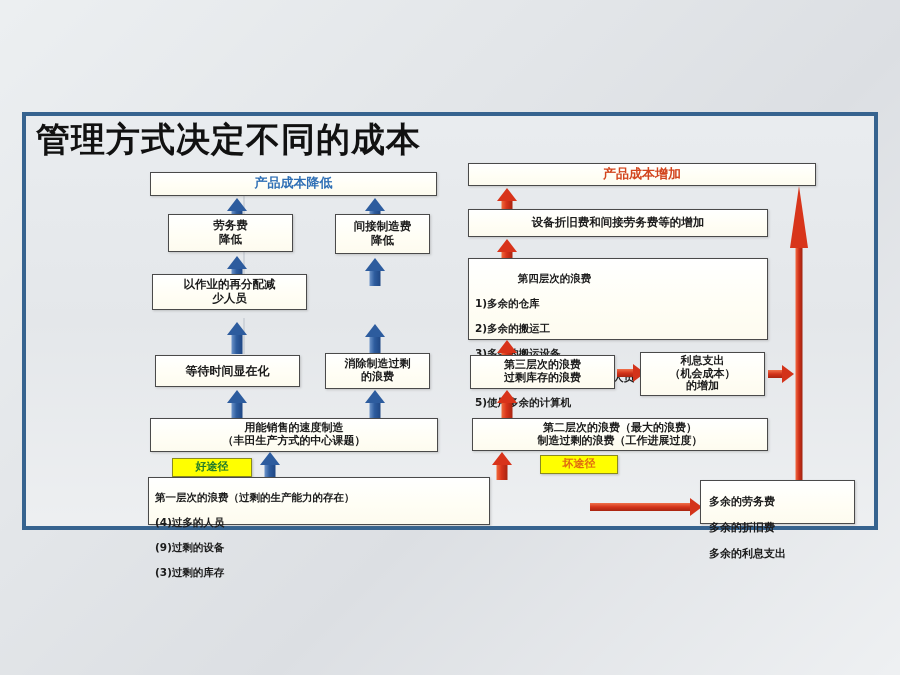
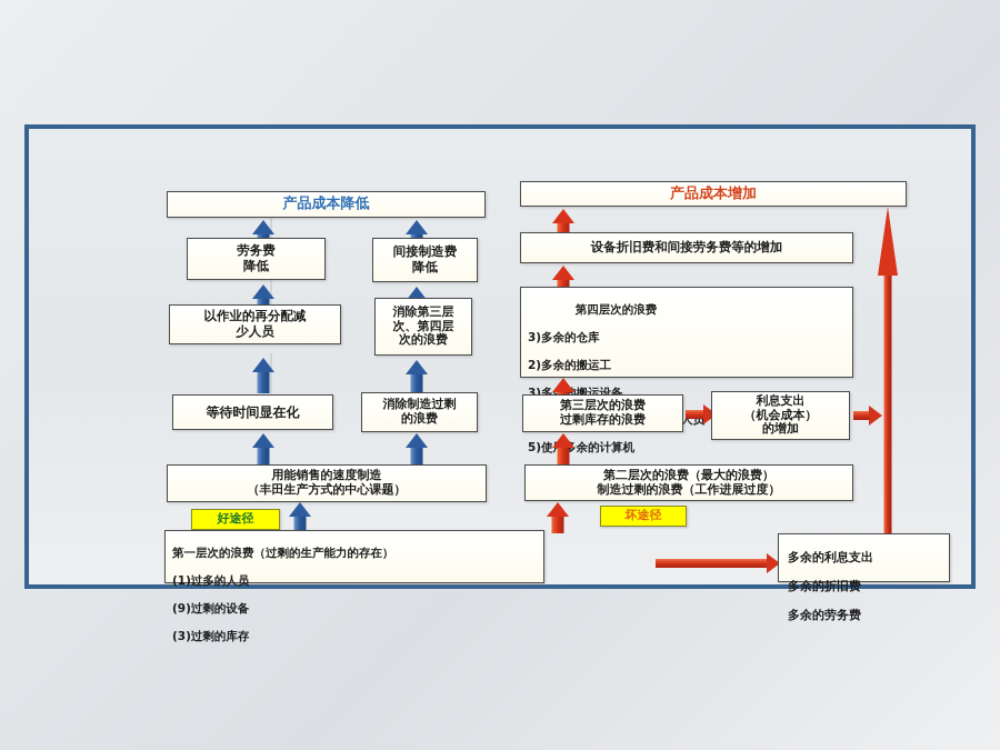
- 管理方式决定不同的成本
  产品成本降低
  劳务费
  降低
  间接制造费
  降低
  以作业的再分配减
  少人员
+ 消除第三层
+ 次、第四层
+ 次的浪费
  等待时间显在化
  消除制造过剩
  的浪费
  用能销售的速度制造
  （丰田生产方式的中心课题）
  好途径
  第一层次的浪费（过剩的生产能力的存在）
- (4)过多的人员
+ (1)过多的人员
  (9)过剩的设备
  (3)过剩的库存
  产品成本增加
  设备折旧费和间接劳务费等的增加
  第四层次的浪费
- 1)多余的仓库
+ 3)多余的仓库
  2)多余的搬运工
  3)多的搬运设备
  5)使多余的计算机
  第三层次的浪费
  过剩库存的浪费
  利息支出
  （机会成本）
  的增加
  第二层次的浪费（最大的浪费）
  制造过剩的浪费（工作进展过度）
  坏途径
- 多余的劳务费
+ 多余的利息支出
  多余的折旧费
- 多余的利息支出
+ 多余的劳务费
